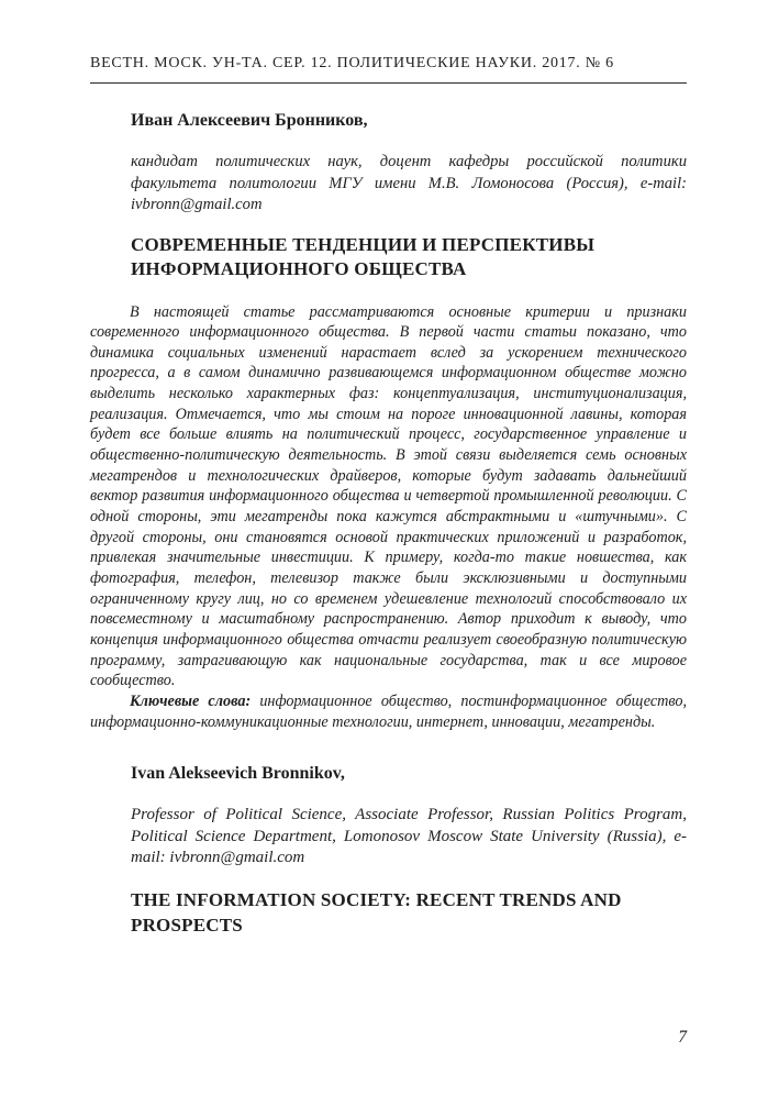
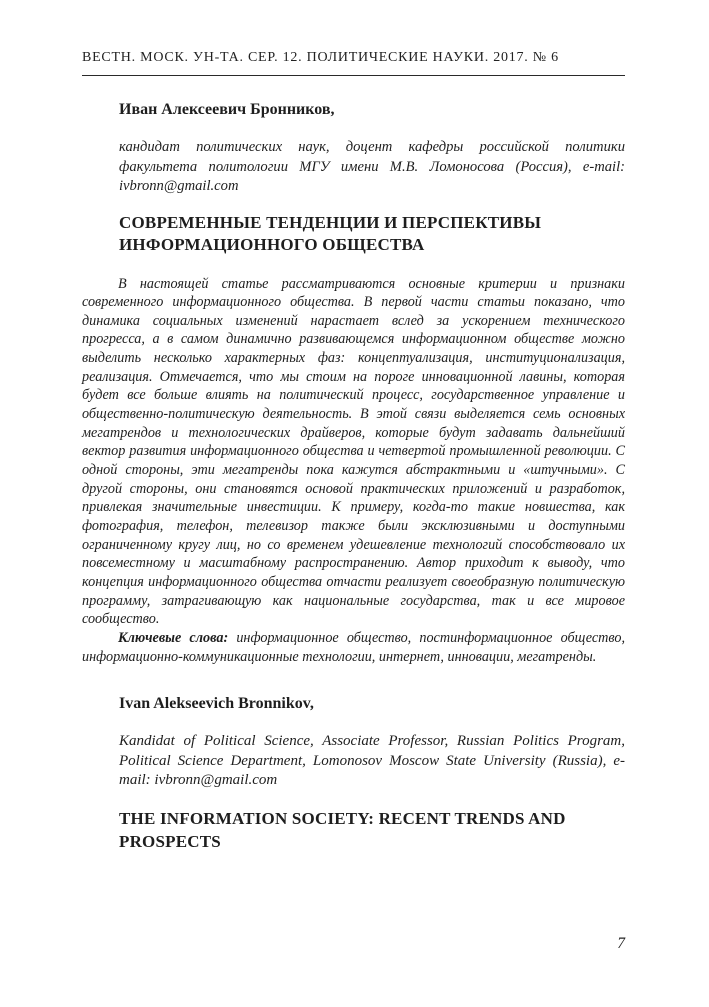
  ВЕСТН. МОСК. УН-ТА. СЕР. 12. ПОЛИТИЧЕСКИЕ НАУКИ. 2017. № 6
  Иван Алексеевич Бронников,
  кандидат политических наук, доцент кафедры российской политики факультета политологии МГУ имени М.В. Ломоносова (Россия), e-mail: ivbronn@gmail.com
  СОВРЕМЕННЫЕ ТЕНДЕНЦИИ И ПЕРСПЕКТИВЫ ИНФОРМАЦИОННОГО ОБЩЕСТВА
  В настоящей статье рассматриваются основные критерии и признаки современного информационного общества. В первой части статьи показано, что динамика социальных изменений нарастает вслед за ускорением технического прогресса, а в самом динамично развивающемся информационном обществе можно выделить несколько характерных фаз: концептуализация, институционализация, реализация. Отмечается, что мы стоим на пороге инновационной лавины, которая будет все больше влиять на политический процесс, государственное управление и общественно-политическую деятельность. В этой связи выделяется семь основных мегатрендов и технологических драйверов, которые будут задавать дальнейший вектор развития информационного общества и четвертой промышленной революции. С одной стороны, эти мегатренды пока кажутся абстрактными и «штучными». С другой стороны, они становятся основой практических приложений и разработок, привлекая значительные инвестиции. К примеру, когда-то такие новшества, как фотография, телефон, телевизор также были эксклюзивными и доступными ограниченному кругу лиц, но со временем удешевление технологий способствовало их повсеместному и масштабному распространению. Автор приходит к выводу, что концепция информационного общества отчасти реализует своеобразную политическую программу, затрагивающую как национальные государства, так и все мировое сообщество.
  Ключевые слова: информационное общество, постинформационное общество, информационно-коммуникационные технологии, интернет, инновации, мегатренды.
  Ivan Alekseevich Bronnikov,
- Professor of Political Science, Associate Professor, Russian Politics Program, Political Science Department, Lomonosov Moscow State University (Russia), e-mail: ivbronn@gmail.com
+ Kandidat of Political Science, Associate Professor, Russian Politics Program, Political Science Department, Lomonosov Moscow State University (Russia), e-mail: ivbronn@gmail.com
  THE INFORMATION SOCIETY: RECENT TRENDS AND PROSPECTS
  7
